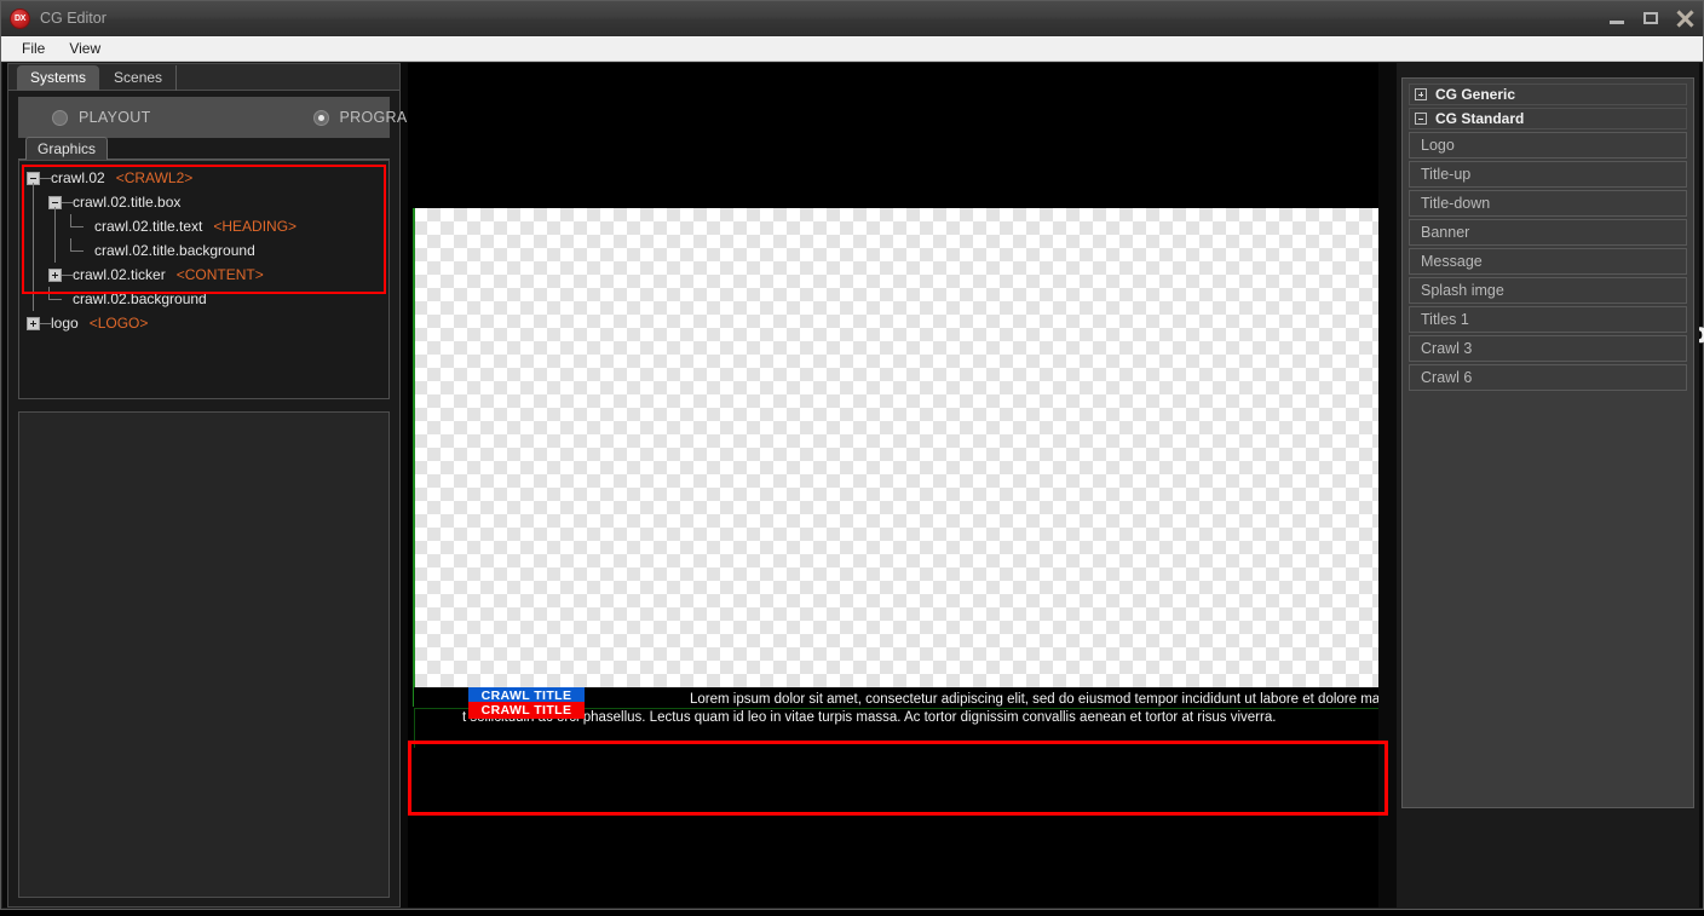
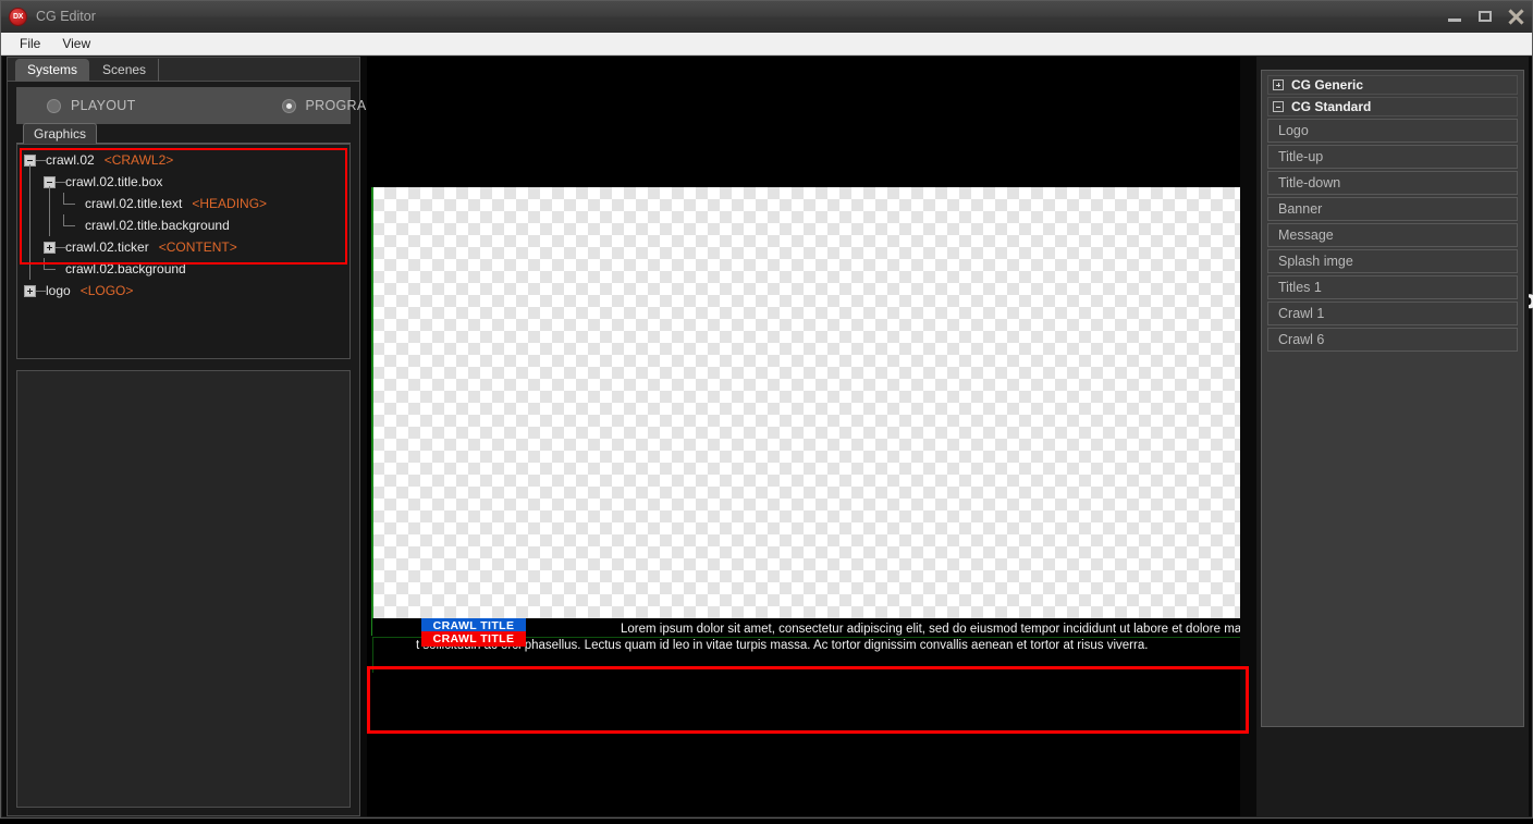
  CG Editor
  File
  View
  Systems
  Scenes
  PLAYOUT
  PROGRA
  Graphics
  crawl.02
  <CRAWL2>
  crawl.02.title.box
  crawl.02.title.text
  <HEADING>
  crawl.02.title.background
  crawl.02.ticker
  <CONTENT>
  crawl.02.background
  logo
  <LOGO>
  Lorem ipsum dolor sit amet, consectetur adipiscing elit, sed do eiusmod tempor incididunt ut labore et dolore ma
  t phasellus. Lectus quam id leo in vitae turpis massa. Ac tortor dignissim convallis aenean et tortor at risus viverra.
  CRAWL TITLE
  CRAWL TITLE
  CG Generic
  CG Standard
  Logo
  Title-up
  Title-down
  Banner
  Message
  Splash imge
  Titles 1
- Crawl 3
+ Crawl 1
  Crawl 6
